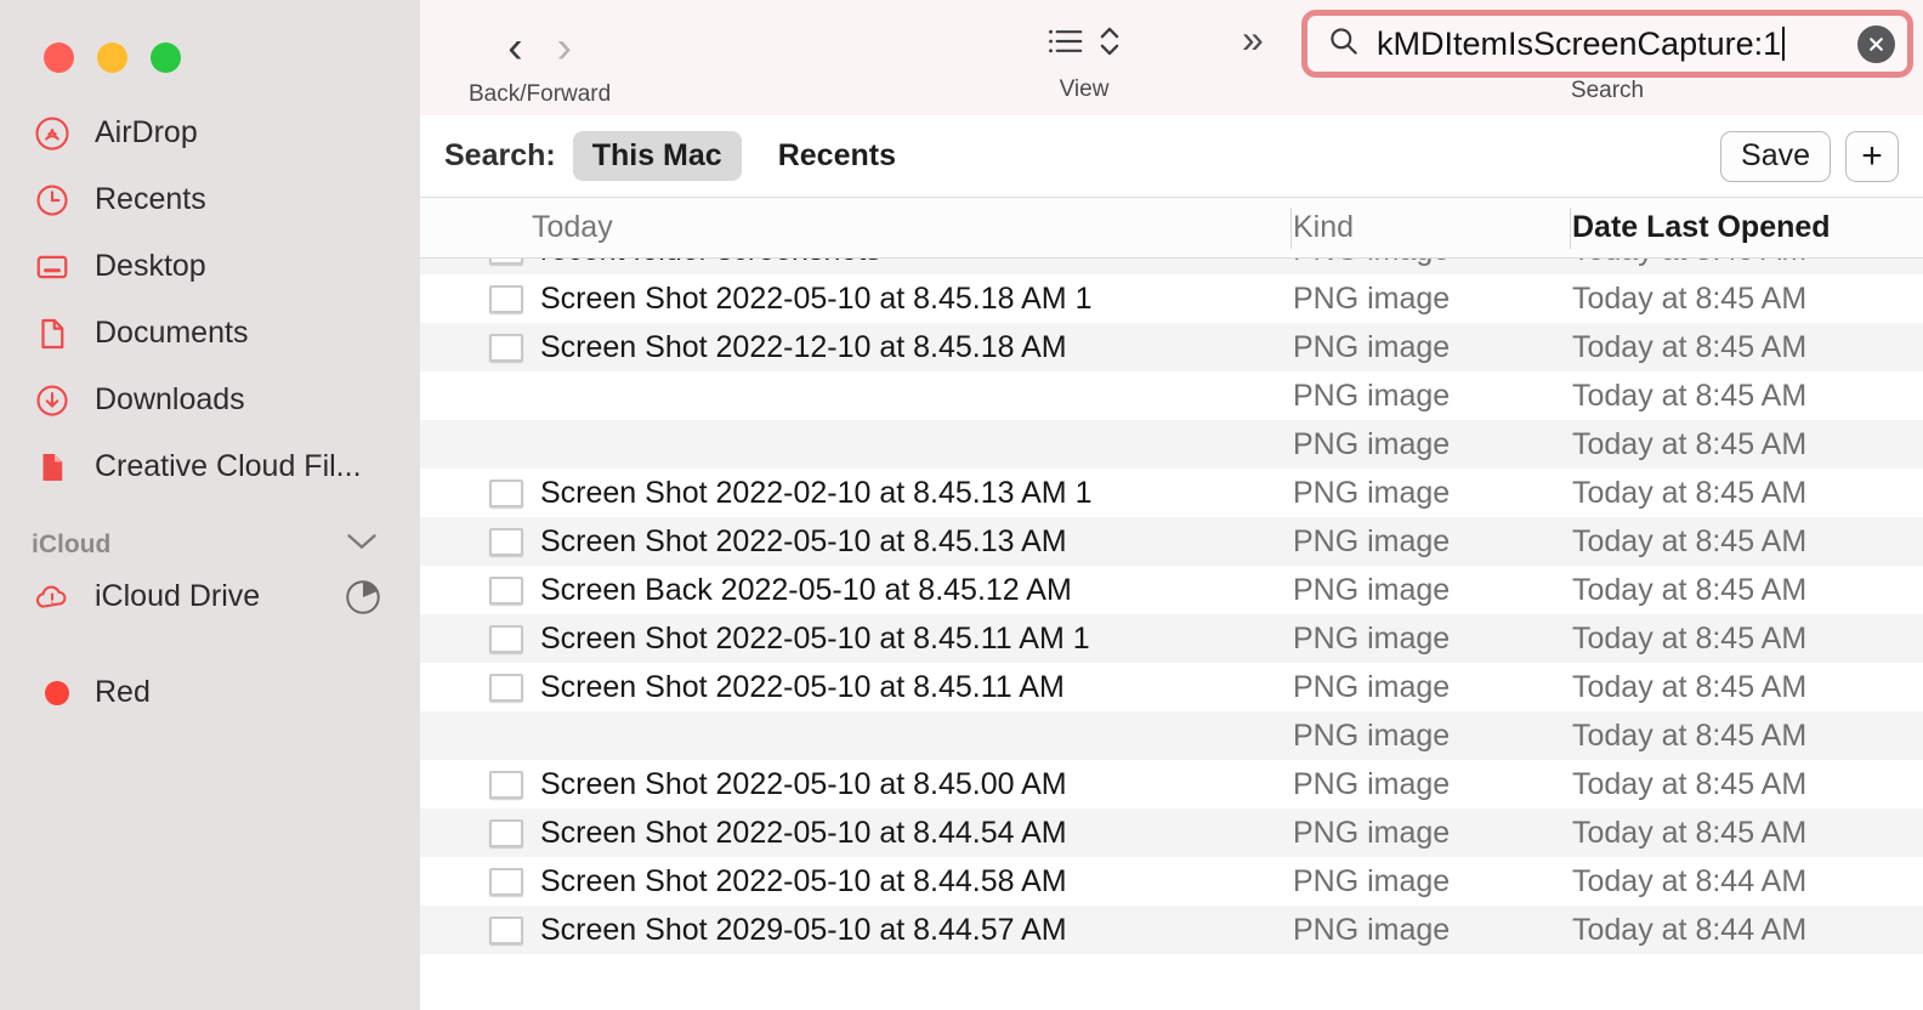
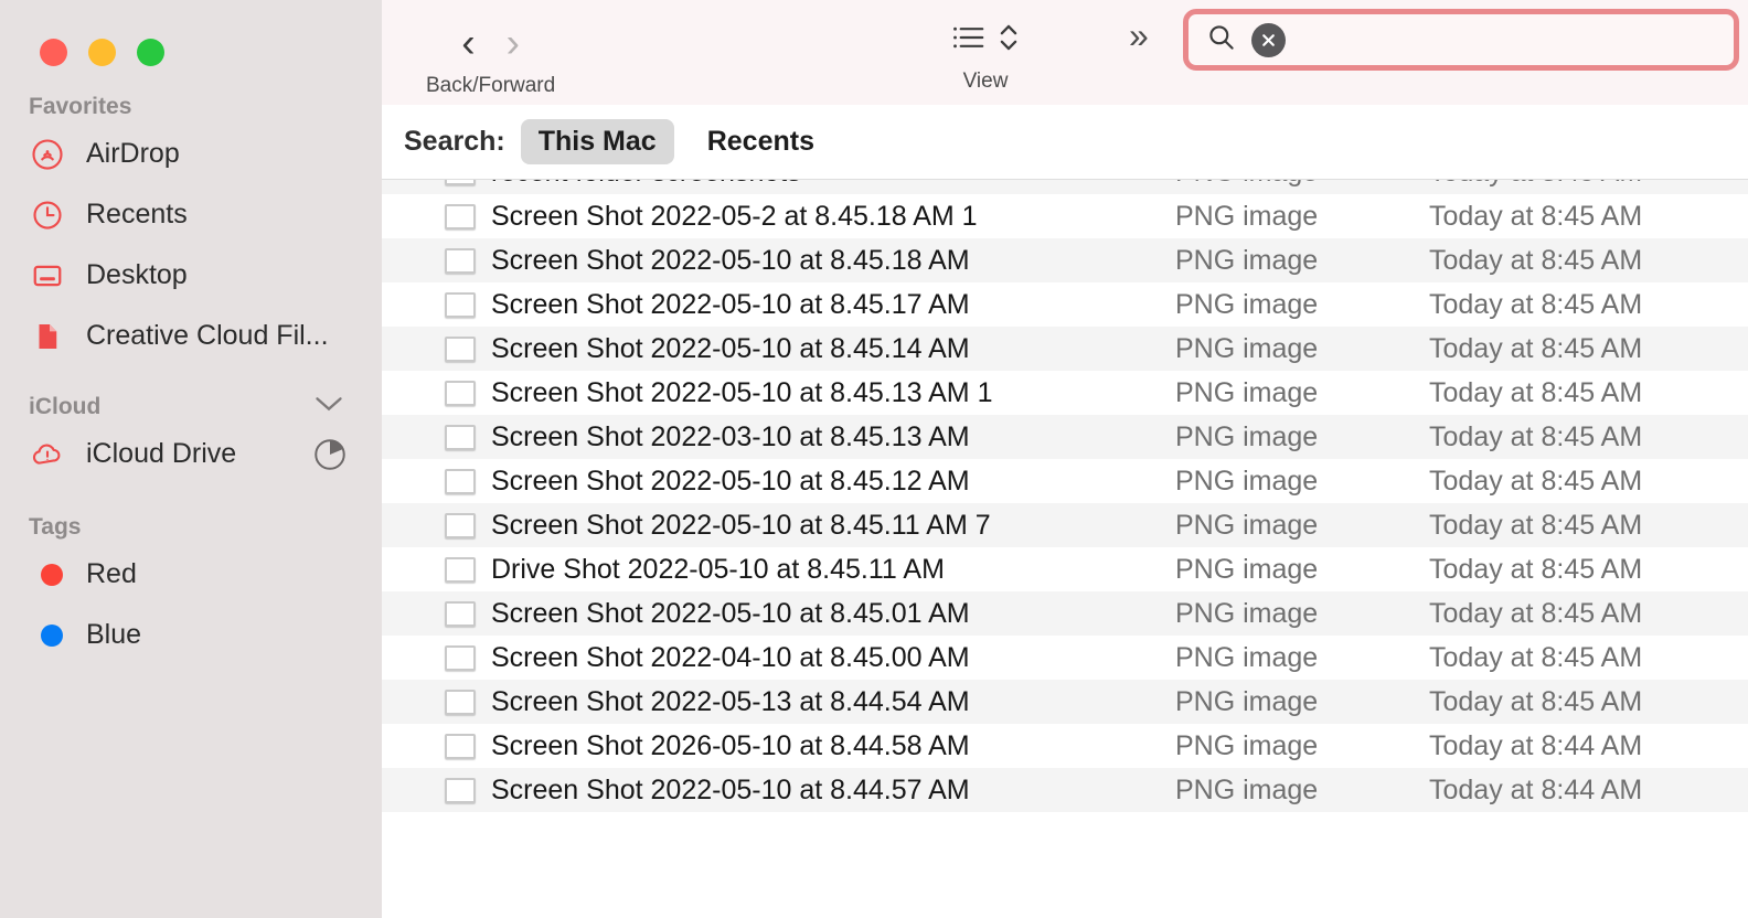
+ Favorites
  AirDrop
  Recents
  Desktop
- Documents
- Downloads
  Creative Cloud Fil...
  iCloud
  iCloud Drive
+ Tags
  Red
+ Blue
  ‹
  ›
  Back/Forward
  View
  »
- kMDItemIsScreenCapture:1
- Search
  Search:
  This Mac
  Recents
- Save
- +
- Today
- Kind
- Date Last Opened
- Screen Shot 2022-05-10 at 8.45.18 AM 1
+ Screen Shot 2022-05-2 at 8.45.18 AM 1
  PNG image
  Today at 8:45 AM
- Screen Shot 2022-12-10 at 8.45.18 AM
+ Screen Shot 2022-05-10 at 8.45.18 AM
  PNG image
  Today at 8:45 AM
+ Screen Shot 2022-05-10 at 8.45.17 AM
  PNG image
  Today at 8:45 AM
+ Screen Shot 2022-05-10 at 8.45.14 AM
  PNG image
  Today at 8:45 AM
- Screen Shot 2022-02-10 at 8.45.13 AM 1
+ Screen Shot 2022-05-10 at 8.45.13 AM 1
  PNG image
  Today at 8:45 AM
- Screen Shot 2022-05-10 at 8.45.13 AM
+ Screen Shot 2022-03-10 at 8.45.13 AM
  PNG image
  Today at 8:45 AM
- Screen Back 2022-05-10 at 8.45.12 AM
+ Screen Shot 2022-05-10 at 8.45.12 AM
  PNG image
  Today at 8:45 AM
- Screen Shot 2022-05-10 at 8.45.11 AM 1
+ Screen Shot 2022-05-10 at 8.45.11 AM 7
  PNG image
  Today at 8:45 AM
- Screen Shot 2022-05-10 at 8.45.11 AM
+ Drive Shot 2022-05-10 at 8.45.11 AM
  PNG image
  Today at 8:45 AM
+ Screen Shot 2022-05-10 at 8.45.01 AM
  PNG image
  Today at 8:45 AM
- Screen Shot 2022-05-10 at 8.45.00 AM
+ Screen Shot 2022-04-10 at 8.45.00 AM
  PNG image
  Today at 8:45 AM
- Screen Shot 2022-05-10 at 8.44.54 AM
+ Screen Shot 2022-05-13 at 8.44.54 AM
  PNG image
  Today at 8:45 AM
- Screen Shot 2022-05-10 at 8.44.58 AM
+ Screen Shot 2026-05-10 at 8.44.58 AM
  PNG image
  Today at 8:44 AM
- Screen Shot 2029-05-10 at 8.44.57 AM
+ Screen Shot 2022-05-10 at 8.44.57 AM
  PNG image
  Today at 8:44 AM
